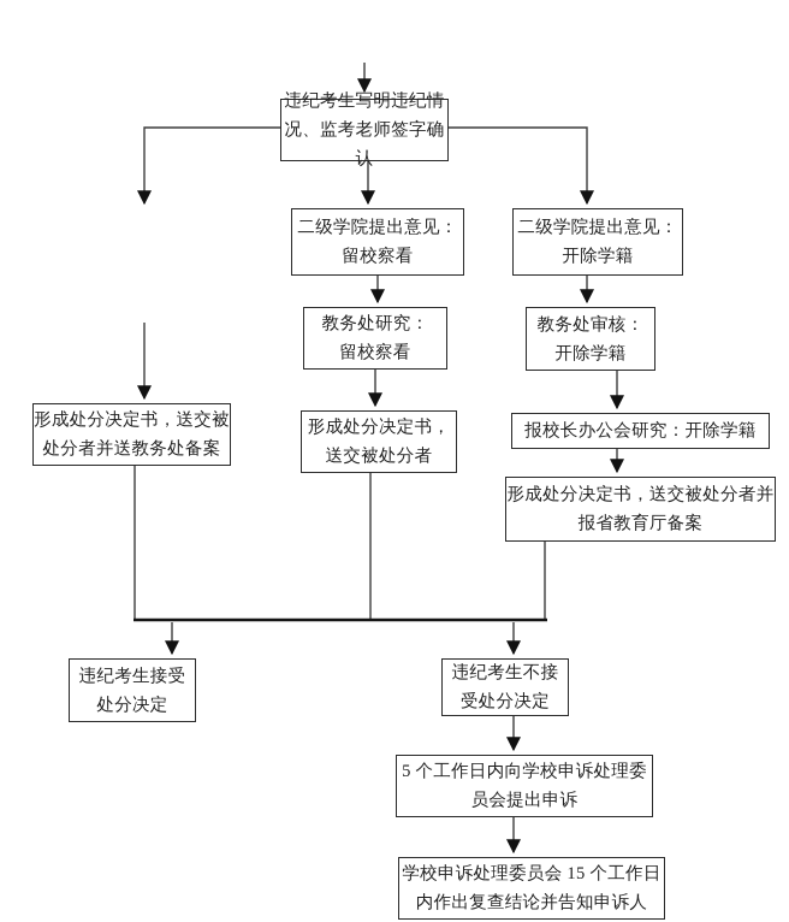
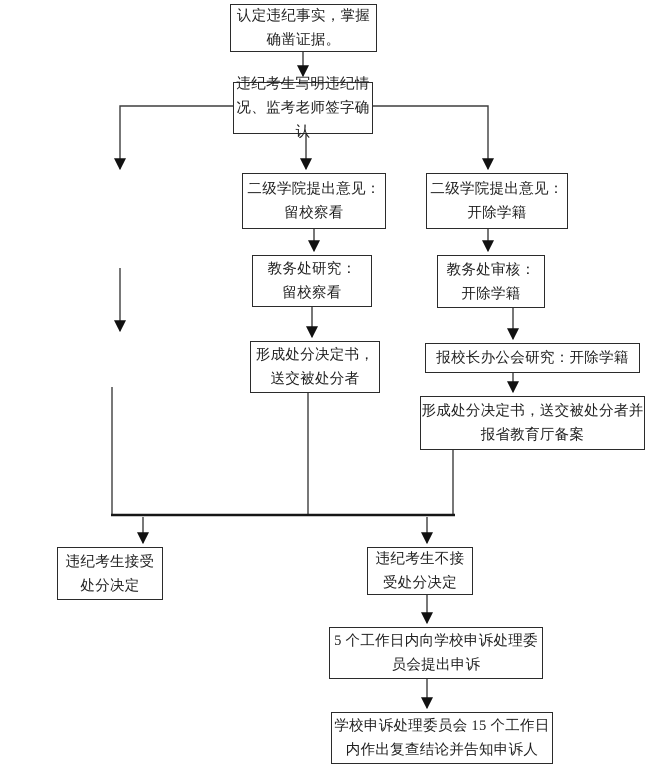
+ 认定违纪事实，掌握
+ 确凿证据。
  违纪考生写明违纪情
  况、监考老师签字确认
  二级学院提出意见：
  留校察看
  二级学院提出意见：
  开除学籍
  教务处研究：
  留校察看
  教务处审核：
  开除学籍
- 形成处分决定书，送交被
- 处分者并送教务处备案
  形成处分决定书，
  送交被处分者
  报校长办公会研究：开除学籍
  形成处分决定书，送交被处分者并
  报省教育厅备案
  违纪考生接受
  处分决定
  违纪考生不接
  受处分决定
  5 个工作日内向学校申诉处理委
  员会提出申诉
  学校申诉处理委员会 15 个工作日
  内作出复查结论并告知申诉人
